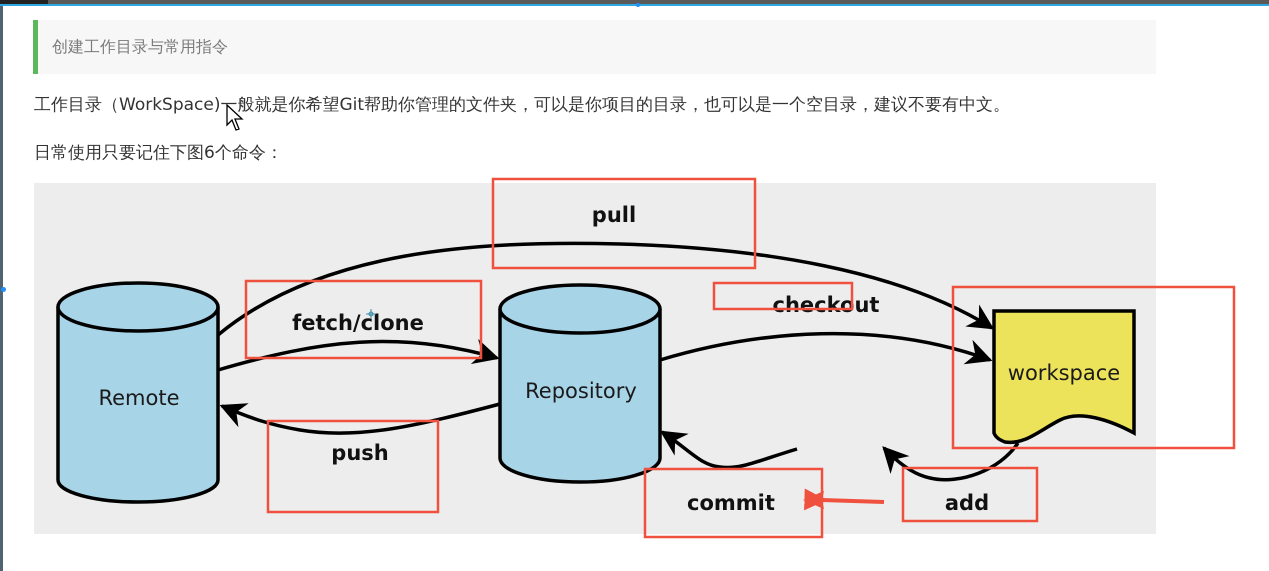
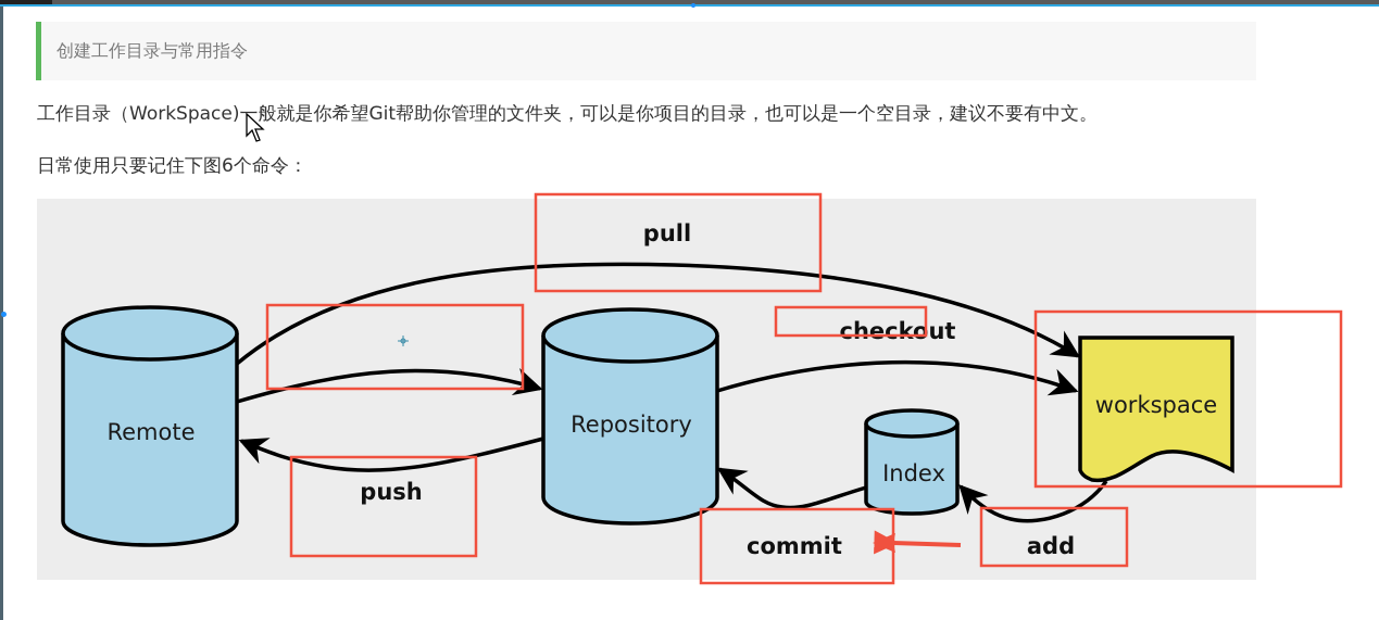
  创建工作目录与常用指令
  工作目录（WorkSpace)一般就是你希望Git帮助你管理的文件夹，可以是你项目的目录，也可以是一个空目录，建议不要有中文。
  日常使用只要记住下图6个命令：
  Remote
  Repository
+ Index
  workspace
  pull
- fetch/clone
  checkout
  push
  commit
  add
